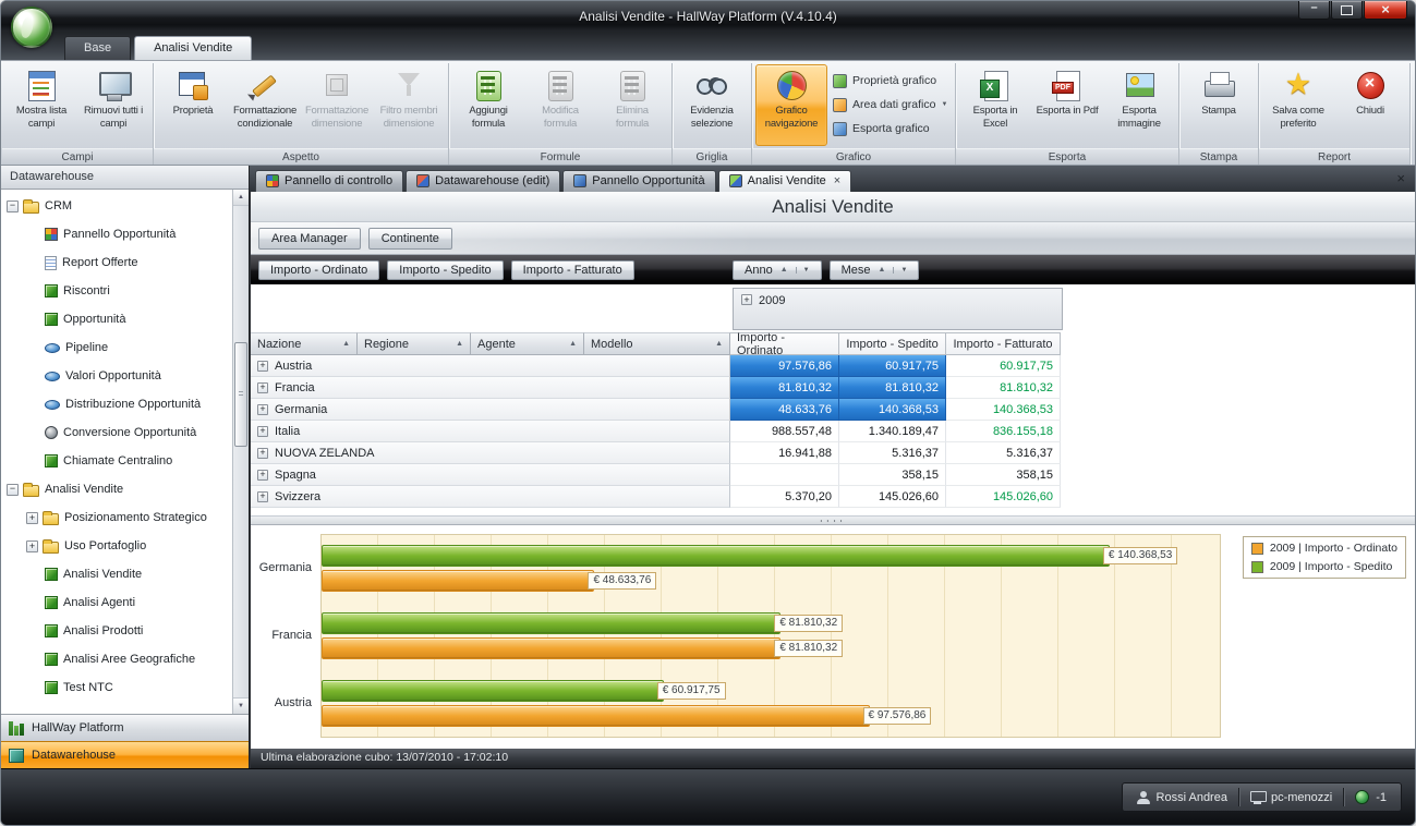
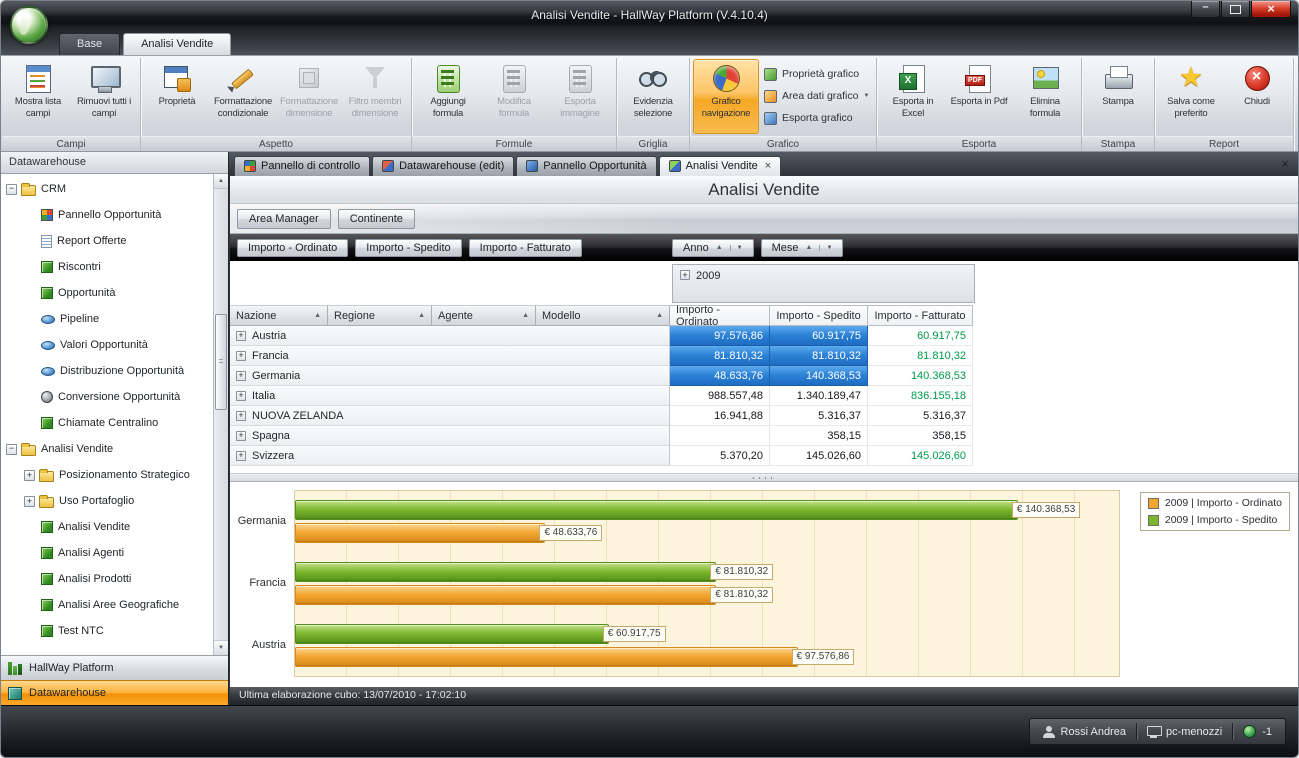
  Analisi Vendite - HallWay Platform (V.4.10.4)
  Base
  Analisi Vendite
  Mostra lista campi
  Rimuovi tutti i campi
  Campi
  Proprietà
  Formattazione condizionale
  Formattazione dimensione
  Filtro membri dimensione
  Aspetto
  Aggiungi formula
  Modifica formula
- Elimina formula
+ Esporta immagine
  Formule
  Evidenzia selezione
  Griglia
  Grafico navigazione
  Proprietà grafico
  Area dati grafico
  Esporta grafico
  Grafico
  Esporta in Excel
  Esporta in Pdf
- Esporta immagine
+ Elimina formula
  Esporta
  Stampa
  Stampa
  Salva come preferito
  Chiudi
  Report
  Datawarehouse
  CRM
  Pannello Opportunità
  Report Offerte
  Riscontri
  Opportunità
  Pipeline
  Valori Opportunità
  Distribuzione Opportunità
  Conversione Opportunità
  Chiamate Centralino
  Analisi Vendite
  Posizionamento Strategico
  Uso Portafoglio
  Analisi Vendite
  Analisi Agenti
  Analisi Prodotti
  Analisi Aree Geografiche
  Test NTC
  HallWay Platform
  Datawarehouse
  Pannello di controllo
  Datawarehouse (edit)
  Pannello Opportunità
  Analisi Vendite
  ×
  ×
  Analisi Vendite
  Area Manager
  Continente
  Importo - Ordinato
  Importo - Spedito
  Importo - Fatturato
  Anno
  Mese
  2009
  Nazione
  Regione
  Agente
  Modello
  Importo - Ordinato
  Importo - Spedito
  Importo - Fatturato
  Austria
  97.576,86
  60.917,75
  60.917,75
  Francia
  81.810,32
  81.810,32
  81.810,32
  Germania
  48.633,76
  140.368,53
  140.368,53
  Italia
  988.557,48
  1.340.189,47
  836.155,18
  NUOVA ZELANDA
  16.941,88
  5.316,37
  5.316,37
  Spagna
  358,15
  358,15
  Svizzera
  5.370,20
  145.026,60
  145.026,60
  Germania
  Francia
  Austria
  € 140.368,53
  € 48.633,76
  € 81.810,32
  € 81.810,32
  € 60.917,75
  € 97.576,86
  2009 | Importo - Ordinato
  2009 | Importo - Spedito
  Ultima elaborazione cubo: 13/07/2010 - 17:02:10
  Rossi Andrea
  pc-menozzi
  -1
